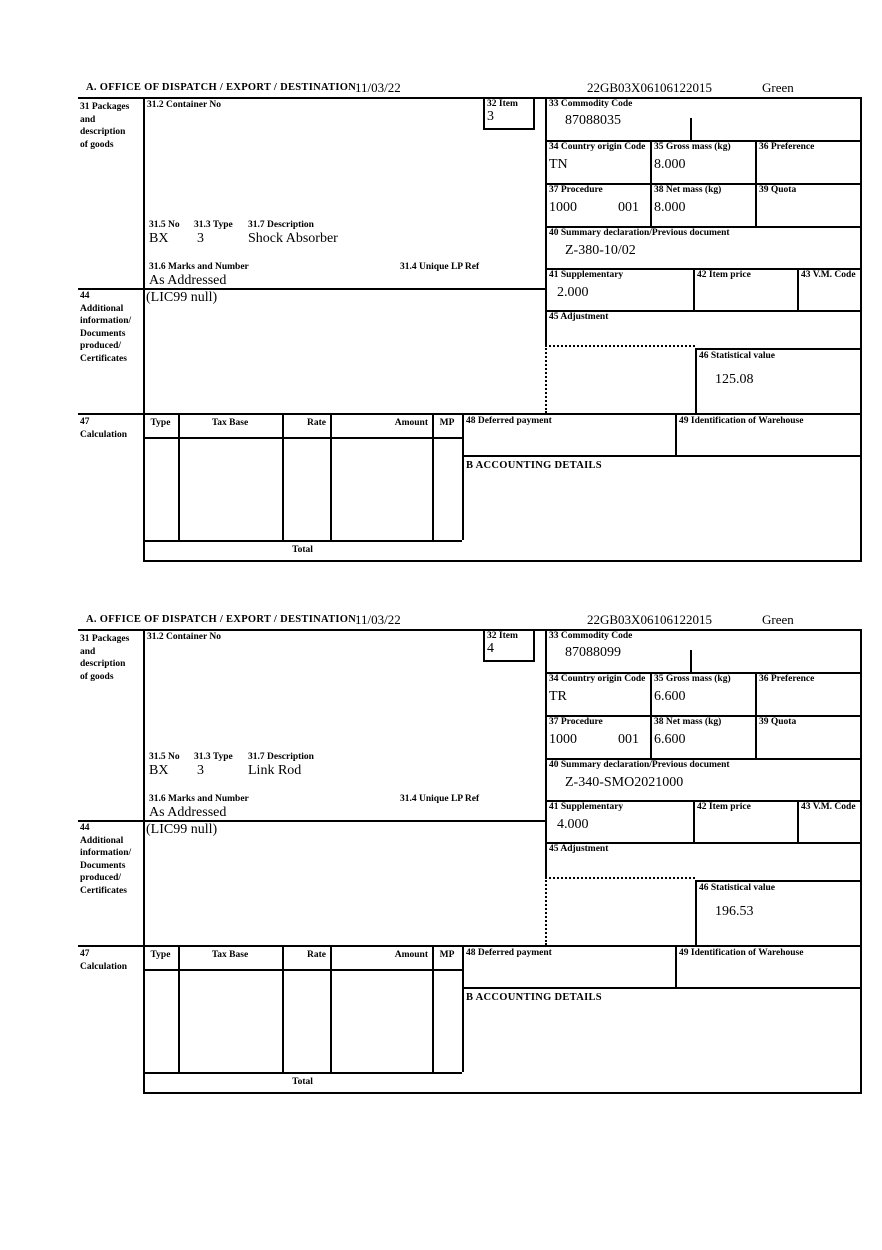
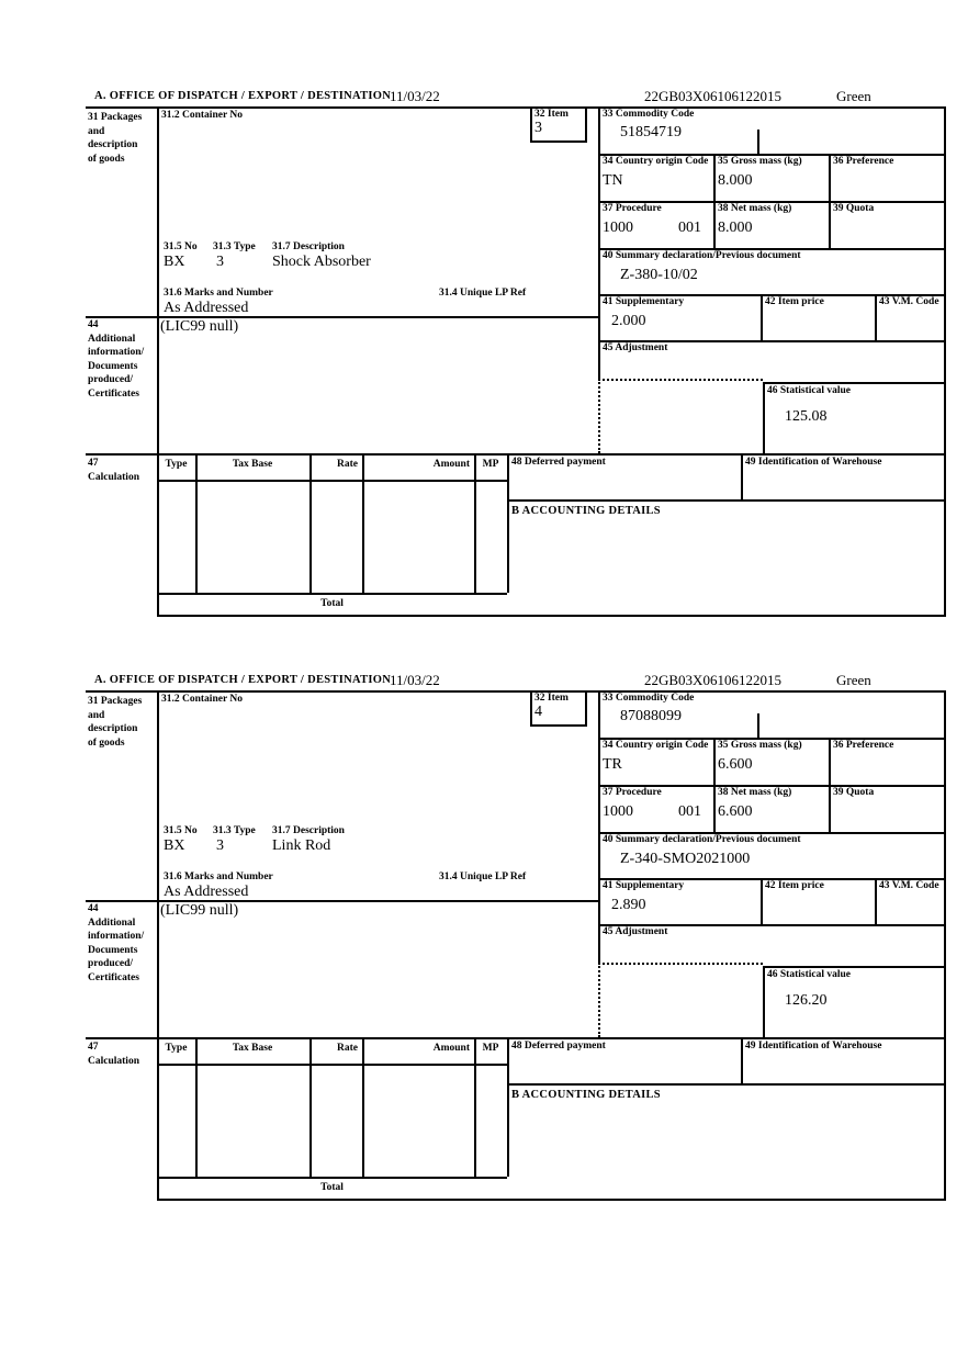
  A. OFFICE OF DISPATCH / EXPORT / DESTINATION
  11/03/22
  22GB03X06106122015
  Green
  31 Packages
  and
  description
  of goods
  31.2 Container No
  32 Item
  3
  33 Commodity Code
- 87088035
+ 51854719
  34 Country origin Code
  TN
  35 Gross mass (kg)
  8.000
  36 Preference
  37 Procedure
  1000
  001
  38 Net mass (kg)
  8.000
  39 Quota
  40 Summary declaration/Previous document
  Z-380-10/02
  31.5 No
  31.3 Type
  31.7 Description
  BX
  3
  Shock Absorber
  31.6 Marks and Number
  31.4 Unique LP Ref
  As Addressed
  41 Supplementary
  2.000
  42 Item price
  43 V.M. Code
  44
  Additional
  information/
  Documents
  produced/
  Certificates
  (LIC99 null)
  45 Adjustment
  46 Statistical value
  125.08
  47
  Calculation
  Type
  Tax Base
  Rate
  Amount
  MP
  Total
  48 Deferred payment
  49 Identification of Warehouse
  B ACCOUNTING DETAILS
  A. OFFICE OF DISPATCH / EXPORT / DESTINATION
  11/03/22
  22GB03X06106122015
  Green
  31 Packages
  and
  description
  of goods
  31.2 Container No
  32 Item
  4
  33 Commodity Code
  87088099
  34 Country origin Code
  TR
  35 Gross mass (kg)
  6.600
  36 Preference
  37 Procedure
  1000
  001
  38 Net mass (kg)
  6.600
  39 Quota
  40 Summary declaration/Previous document
  Z-340-SMO2021000
  31.5 No
  31.3 Type
  31.7 Description
  BX
  3
  Link Rod
  31.6 Marks and Number
  31.4 Unique LP Ref
  As Addressed
  41 Supplementary
- 4.000
+ 2.890
  42 Item price
  43 V.M. Code
  44
  Additional
  information/
  Documents
  produced/
  Certificates
  (LIC99 null)
  45 Adjustment
  46 Statistical value
- 196.53
+ 126.20
  47
  Calculation
  Type
  Tax Base
  Rate
  Amount
  MP
  Total
  48 Deferred payment
  49 Identification of Warehouse
  B ACCOUNTING DETAILS
